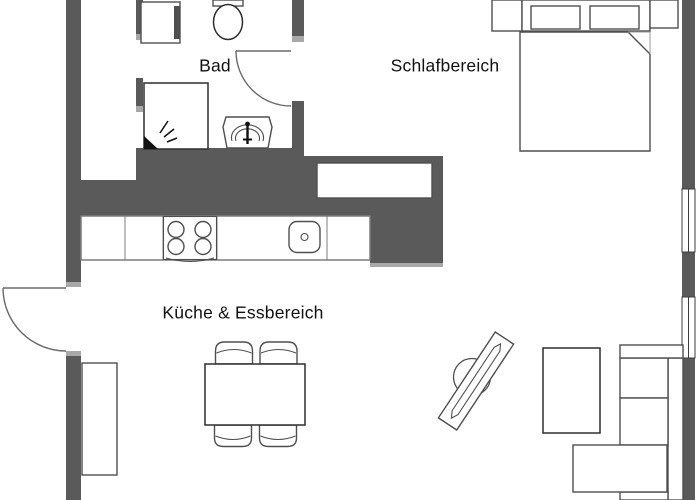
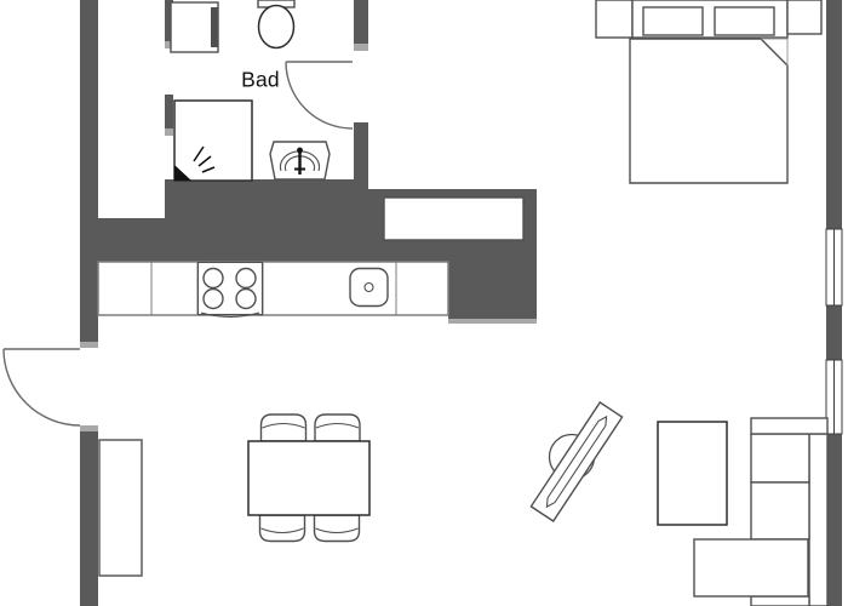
  Bad
- Schlafbereich
- Küche & Essbereich
